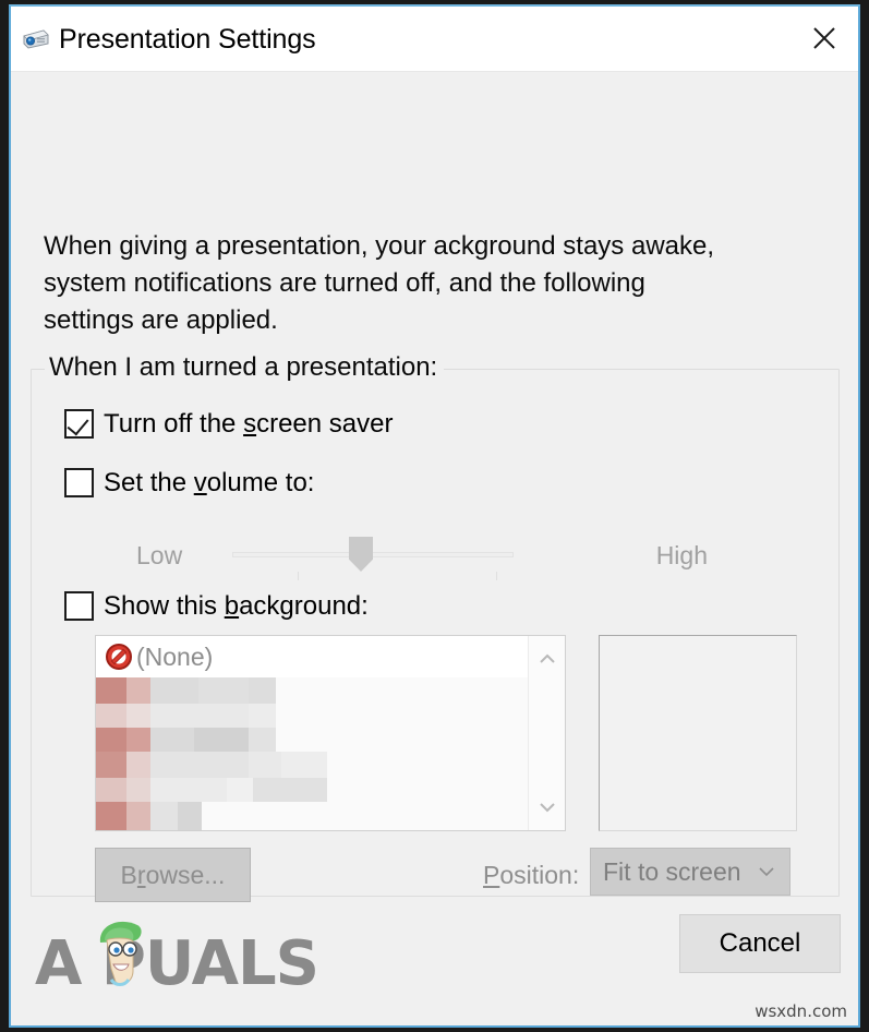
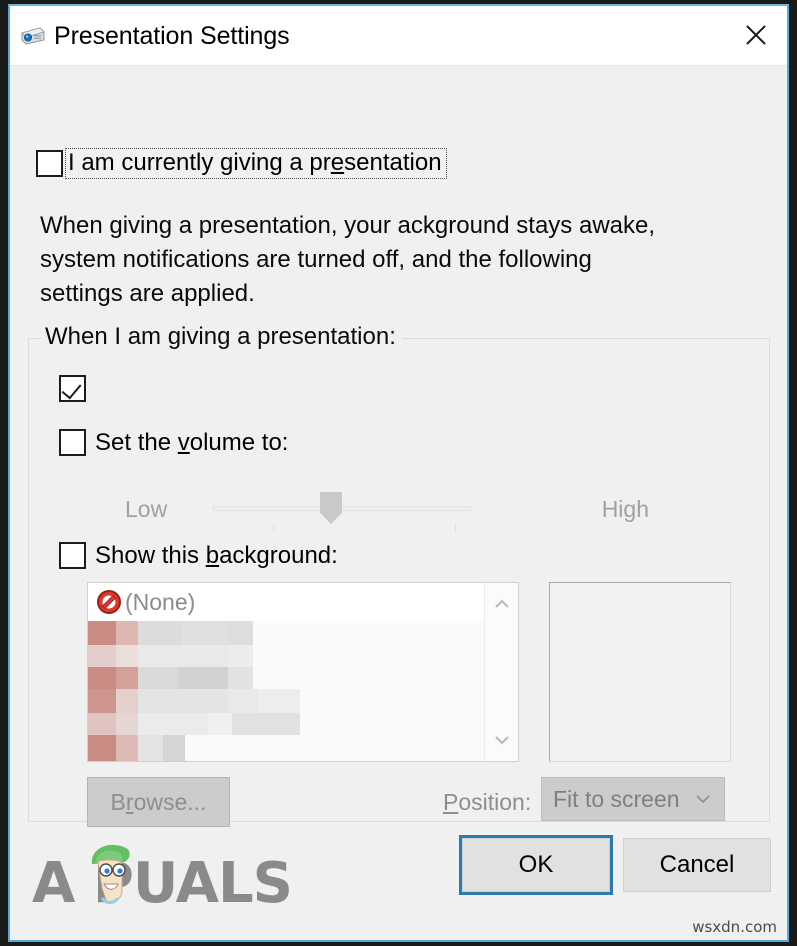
  Presentation Settings
+ I am currently giving a presentation
  When giving a presentation, your ackground stays awake, system notifications are turned off, and the following settings are applied.
- When I am turned a presentation:
+ When I am giving a presentation:
- Turn off the screen saver
  Set the volume to:
  Low
  High
  Show this background:
  (None)
  Browse...
  Position:
  Fit to screen
+ OK
  Cancel
  AUALS
  wsxdn.com
